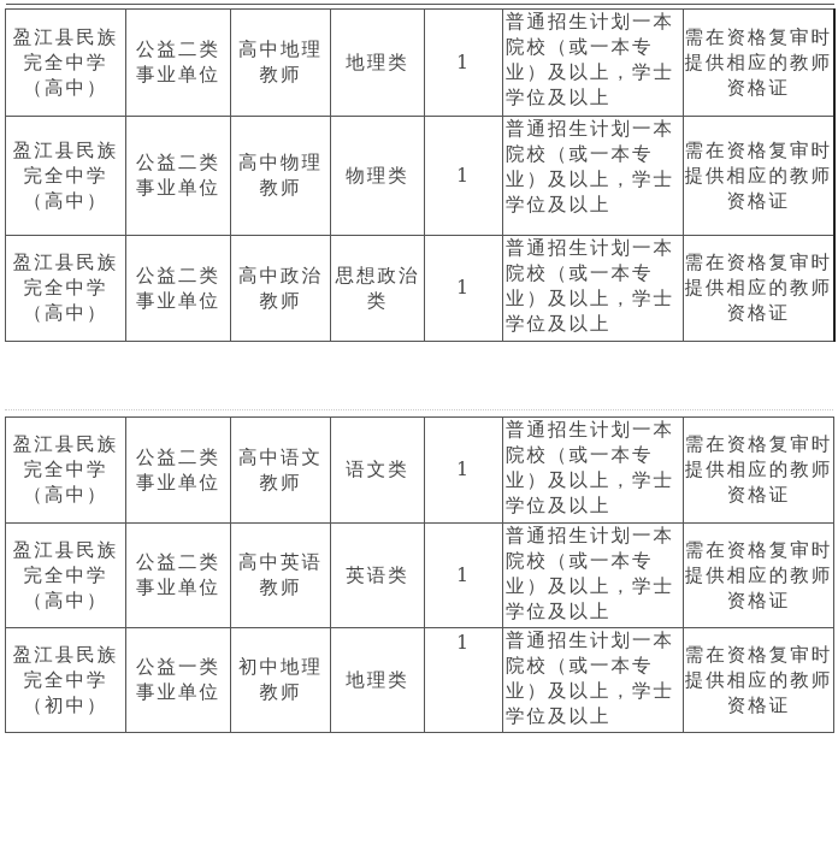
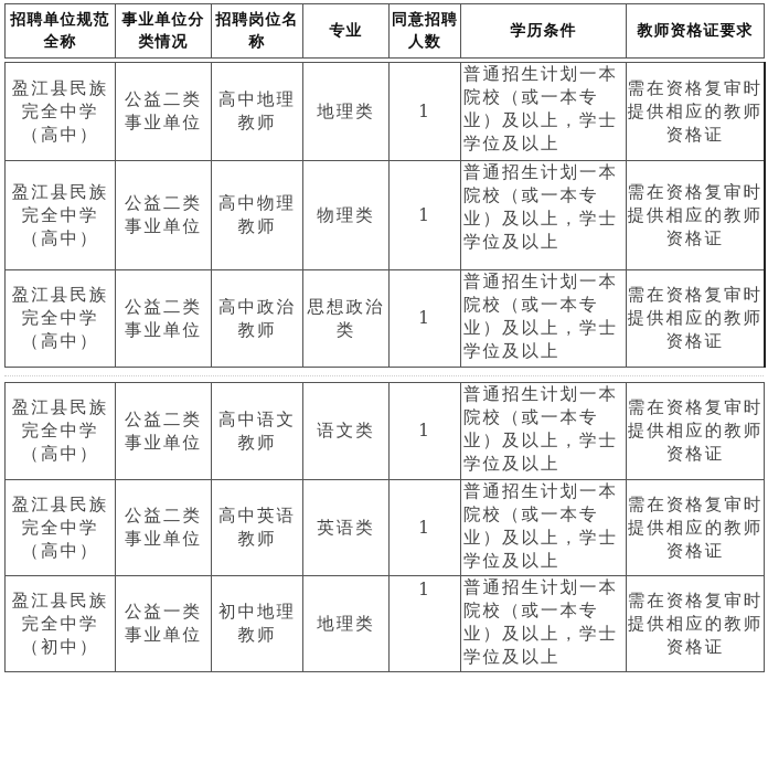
+ 招聘单位规范全称	事业单位分类情况	招聘岗位名称	专业	同意招聘人数	学历条件	教师资格证要求
  盈江县民族完全中学（高中）	公益二类事业单位	高中地理教师	地理类	1	普通招生计划一本院校（或一本专业）及以上，学士学位及以上	需在资格复审时提供相应的教师资格证
  盈江县民族完全中学（高中）	公益二类事业单位	高中物理教师	物理类	1	普通招生计划一本院校（或一本专业）及以上，学士学位及以上	需在资格复审时提供相应的教师资格证
  盈江县民族完全中学（高中）	公益二类事业单位	高中政治教师	思想政治类	1	普通招生计划一本院校（或一本专业）及以上，学士学位及以上	需在资格复审时提供相应的教师资格证
  盈江县民族完全中学（高中）	公益二类事业单位	高中语文教师	语文类	1	普通招生计划一本院校（或一本专业）及以上，学士学位及以上	需在资格复审时提供相应的教师资格证
  盈江县民族完全中学（高中）	公益二类事业单位	高中英语教师	英语类	1	普通招生计划一本院校（或一本专业）及以上，学士学位及以上	需在资格复审时提供相应的教师资格证
  盈江县民族完全中学（初中）	公益一类事业单位	初中地理教师	地理类	1	普通招生计划一本院校（或一本专业）及以上，学士学位及以上	需在资格复审时提供相应的教师资格证
